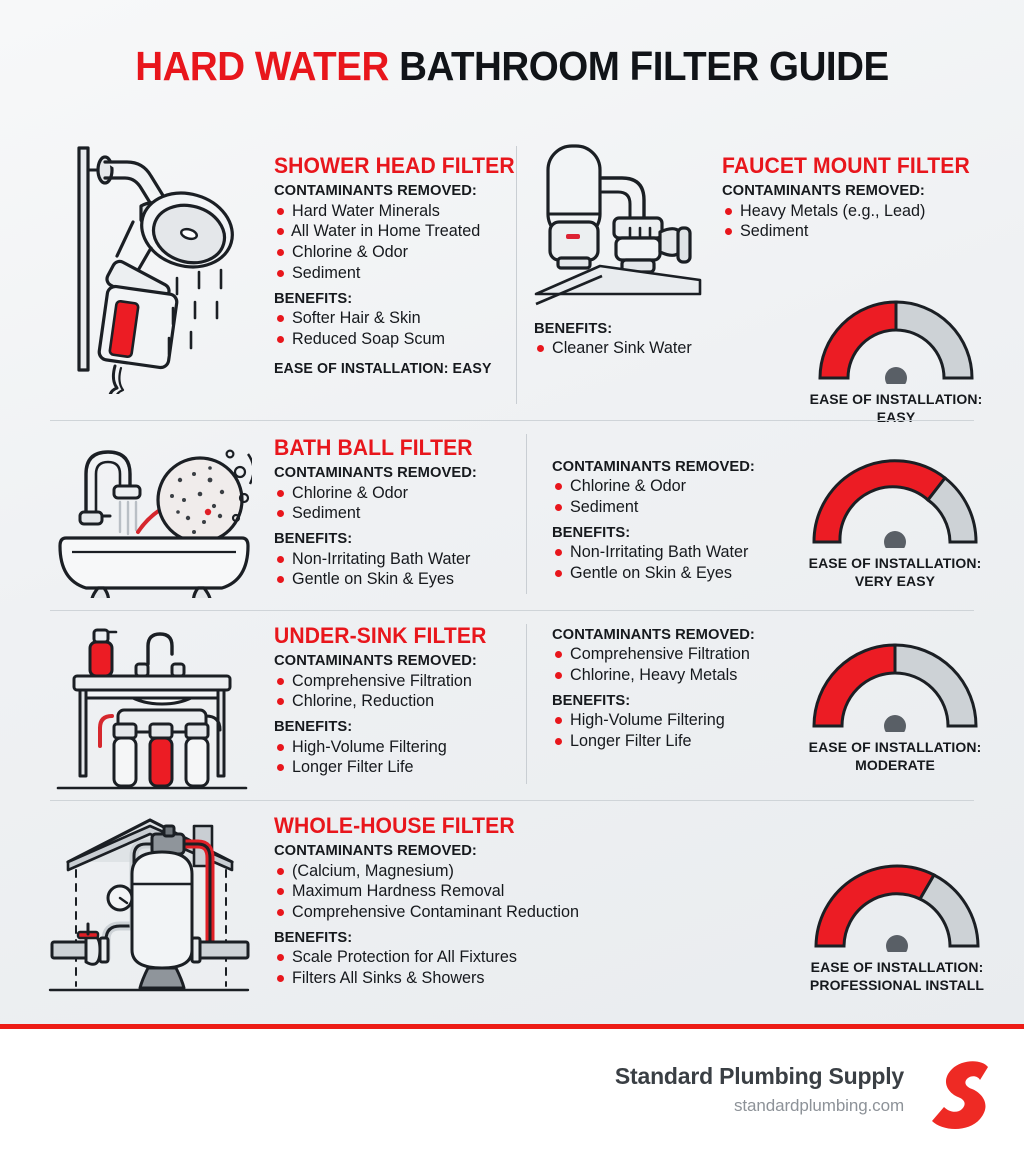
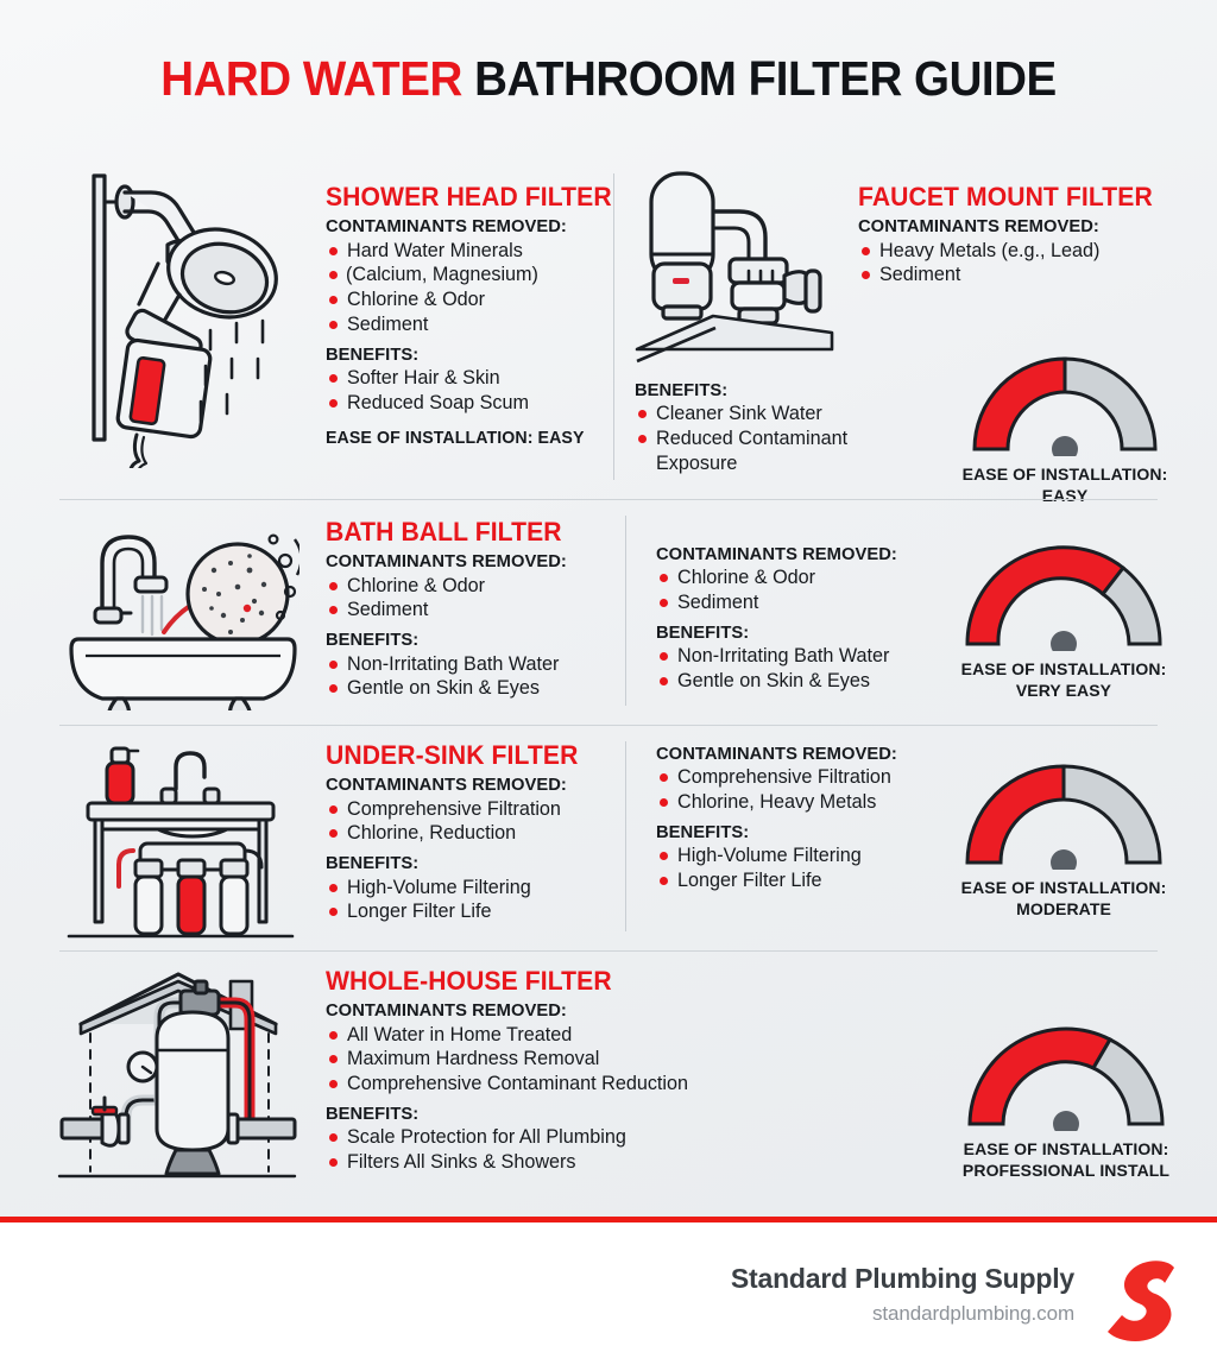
  HARD WATER BATHROOM FILTER GUIDE
  SHOWER HEAD FILTER
  CONTAMINANTS REMOVED:
  Hard Water Minerals
- All Water in Home Treated
+ (Calcium, Magnesium)
  Chlorine & Odor
  Sediment
  BENEFITS:
  Softer Hair & Skin
  Reduced Soap Scum
  EASE OF INSTALLATION: EASY
  FAUCET MOUNT FILTER
  CONTAMINANTS REMOVED:
  Heavy Metals (e.g., Lead)
  Sediment
  BENEFITS:
  Cleaner Sink Water
+ Reduced Contaminant Exposure
  EASE OF INSTALLATION:
  EASY
  BATH BALL FILTER
  CONTAMINANTS REMOVED:
  Chlorine & Odor
  Sediment
  BENEFITS:
  Non-Irritating Bath Water
  Gentle on Skin & Eyes
  CONTAMINANTS REMOVED:
  Chlorine & Odor
  Sediment
  BENEFITS:
  Non-Irritating Bath Water
  Gentle on Skin & Eyes
  EASE OF INSTALLATION:
  VERY EASY
  UNDER-SINK FILTER
  CONTAMINANTS REMOVED:
  Comprehensive Filtration
  Chlorine, Reduction
  BENEFITS:
  High-Volume Filtering
  Longer Filter Life
  CONTAMINANTS REMOVED:
  Comprehensive Filtration
  Chlorine, Heavy Metals
  BENEFITS:
  High-Volume Filtering
  Longer Filter Life
  EASE OF INSTALLATION:
  MODERATE
  WHOLE-HOUSE FILTER
  CONTAMINANTS REMOVED:
- (Calcium, Magnesium)
+ All Water in Home Treated
  Maximum Hardness Removal
  Comprehensive Contaminant Reduction
  BENEFITS:
- Scale Protection for All Fixtures
+ Scale Protection for All Plumbing
  Filters All Sinks & Showers
  EASE OF INSTALLATION:
  PROFESSIONAL INSTALL
  Standard Plumbing Supply
  standardplumbing.com
